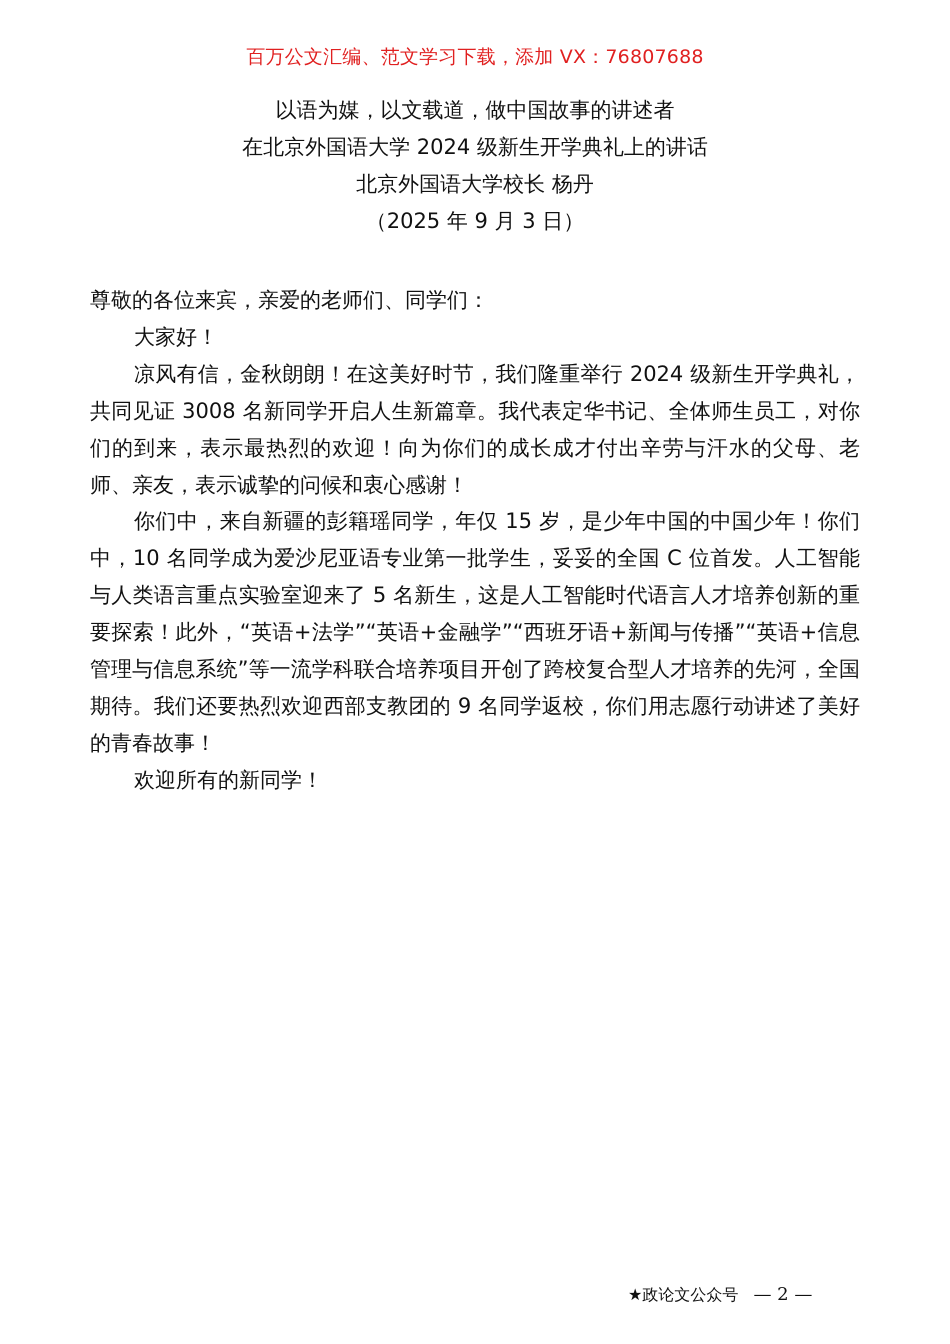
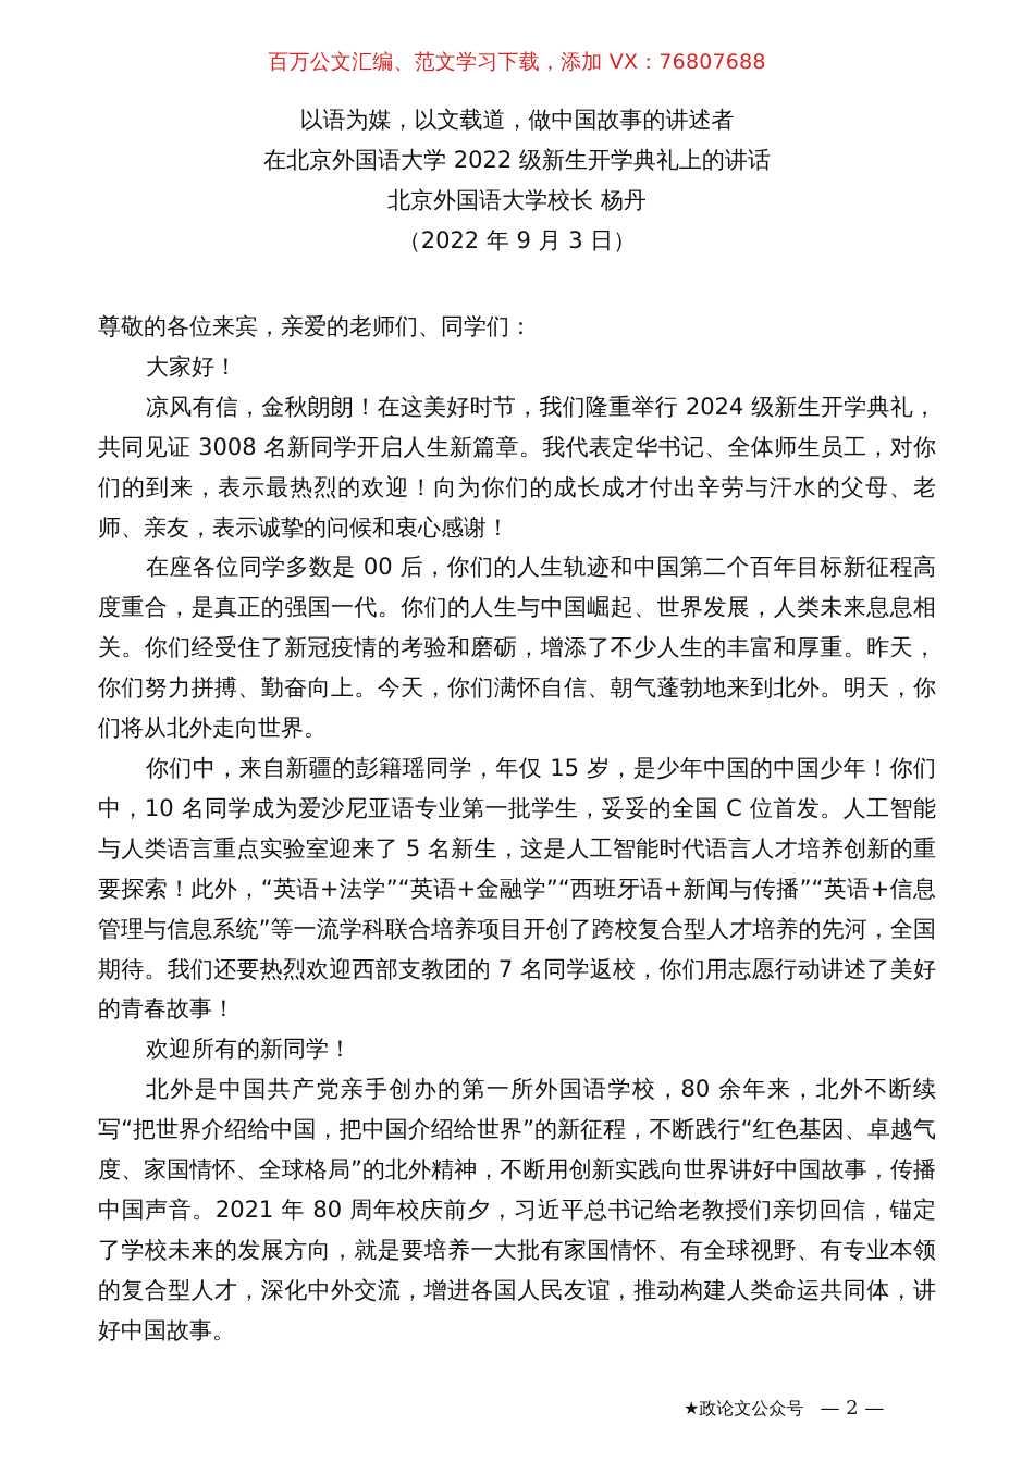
  百万公文汇编、范文学习下载，添加 VX：76807688
  以语为媒，以文载道，做中国故事的讲述者
- 在北京外国语大学 2024 级新生开学典礼上的讲话
+ 在北京外国语大学 2022 级新生开学典礼上的讲话
  北京外国语大学校长 杨丹
- （2025 年 9 月 3 日）
+ （2022 年 9 月 3 日）
  尊敬的各位来宾，亲爱的老师们、同学们：
  大家好！
  凉风有信，金秋朗朗！在这美好时节，我们隆重举行 2024 级新生开学典礼，共同见证 3008 名新同学开启人生新篇章。我代表定华书记、全体师生员工，对你们的到来，表示最热烈的欢迎！向为你们的成长成才付出辛劳与汗水的父母、老师、亲友，表示诚挚的问候和衷心感谢！
+ 在座各位同学多数是 00 后，你们的人生轨迹和中国第二个百年目标新征程高度重合，是真正的强国一代。你们的人生与中国崛起、世界发展，人类未来息息相关。你们经受住了新冠疫情的考验和磨砺，增添了不少人生的丰富和厚重。昨天，你们努力拼搏、勤奋向上。今天，你们满怀自信、朝气蓬勃地来到北外。明天，你们将从北外走向世界。
- 你们中，来自新疆的彭籍瑶同学，年仅 15 岁，是少年中国的中国少年！你们中，10 名同学成为爱沙尼亚语专业第一批学生，妥妥的全国 C 位首发。人工智能与人类语言重点实验室迎来了 5 名新生，这是人工智能时代语言人才培养创新的重要探索！此外，“英语+法学”“英语+金融学”“西班牙语+新闻与传播”“英语+信息管理与信息系统”等一流学科联合培养项目开创了跨校复合型人才培养的先河，全国期待。我们还要热烈欢迎西部支教团的 9 名同学返校，你们用志愿行动讲述了美好的青春故事！
+ 你们中，来自新疆的彭籍瑶同学，年仅 15 岁，是少年中国的中国少年！你们中，10 名同学成为爱沙尼亚语专业第一批学生，妥妥的全国 C 位首发。人工智能与人类语言重点实验室迎来了 5 名新生，这是人工智能时代语言人才培养创新的重要探索！此外，“英语+法学”“英语+金融学”“西班牙语+新闻与传播”“英语+信息管理与信息系统”等一流学科联合培养项目开创了跨校复合型人才培养的先河，全国期待。我们还要热烈欢迎西部支教团的 7 名同学返校，你们用志愿行动讲述了美好的青春故事！
  欢迎所有的新同学！
+ 北外是中国共产党亲手创办的第一所外国语学校，80 余年来，北外不断续写“把世界介绍给中国，把中国介绍给世界”的新征程，不断践行“红色基因、卓越气度、家国情怀、全球格局”的北外精神，不断用创新实践向世界讲好中国故事，传播中国声音。2021 年 80 周年校庆前夕，习近平总书记给老教授们亲切回信，锚定了学校未来的发展方向，就是要培养一大批有家国情怀、有全球视野、有专业本领的复合型人才，深化中外交流，增进各国人民友谊，推动构建人类命运共同体，讲好中国故事。
  ★政论文公众号 — 2 —
